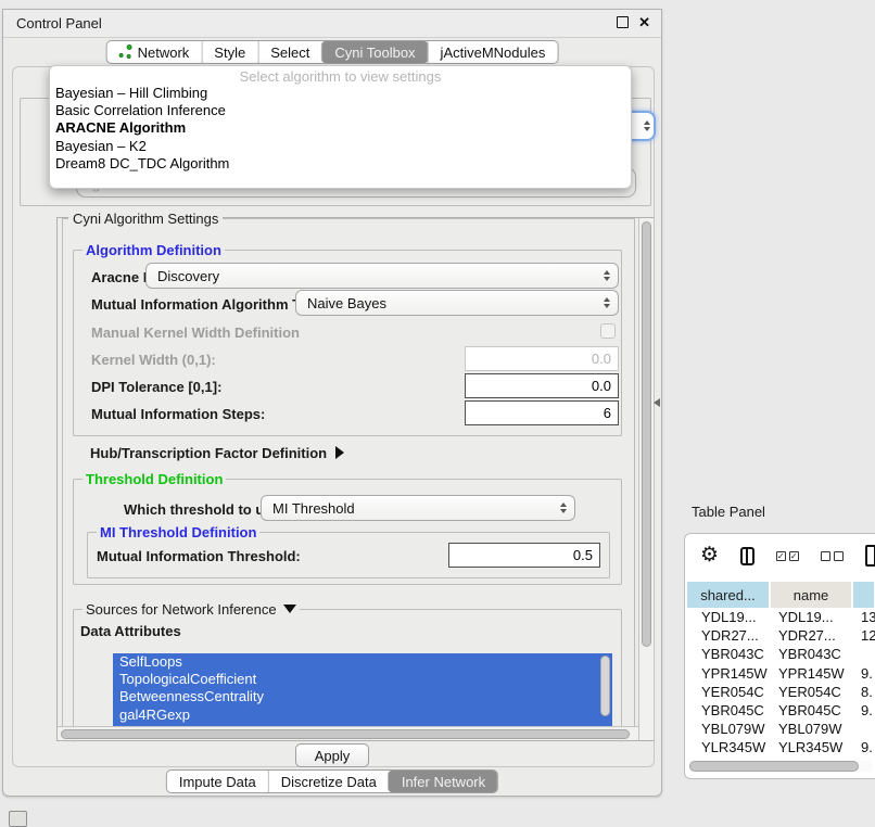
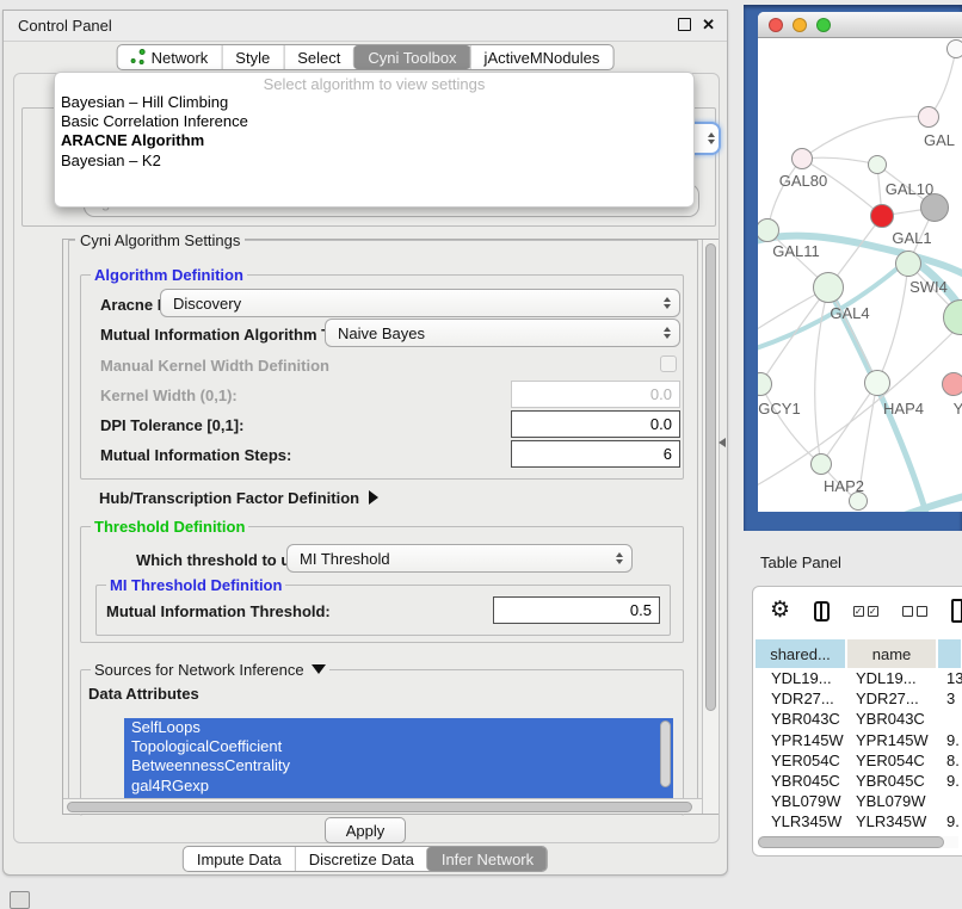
  Control Panel
  ✕
  Network
  Style
  Select
  Cyni Toolbox
  jActiveMNodules
  Select algorithm to view settings
  Bayesian – Hill Climbing
  Basic Correlation Inference
  ARACNE Algorithm
  Bayesian – K2
- Dream8 DC_TDC Algorithm
  Cyni Algorithm Settings
  Algorithm Definition
  Discovery
  Mutual Information Algorithm
  Naive Bayes
  Manual Kernel Width Definition
  Kernel Width (0,1):
  0.0
  DPI Tolerance [0,1]:
  0.0
  Mutual Information Steps:
  6
  Hub/Transcription Factor Definition
  Threshold Definition
  Which threshold to
  MI Threshold
  MI Threshold Definition
  Mutual Information Threshold:
  0.5
  Sources for Network Inference
  Data Attributes
  SelfLoops
  TopologicalCoefficient
  BetweennessCentrality
  gal4RGexp
  Apply
  Impute Data
  Discretize Data
  Infer Network
+ GAL
+ GAL80
+ GAL10
+ GAL1
+ GAL11
+ SWI4
+ GAL4
+ GCY1
+ HAP4
+ Y
+ HAP2
  Table Panel
  ⚙
  ✓
  ✓
  shared...
  name
  YDL19...
  YDL19...
  13
  YDR27...
  YDR27...
- 12
+ 3
  YBR043C
  YBR043C
  YPR145W
  YPR145W
  9.
  YER054C
  YER054C
  8.
  YBR045C
  YBR045C
  9.
  YBL079W
  YBL079W
  YLR345W
  YLR345W
  9.
